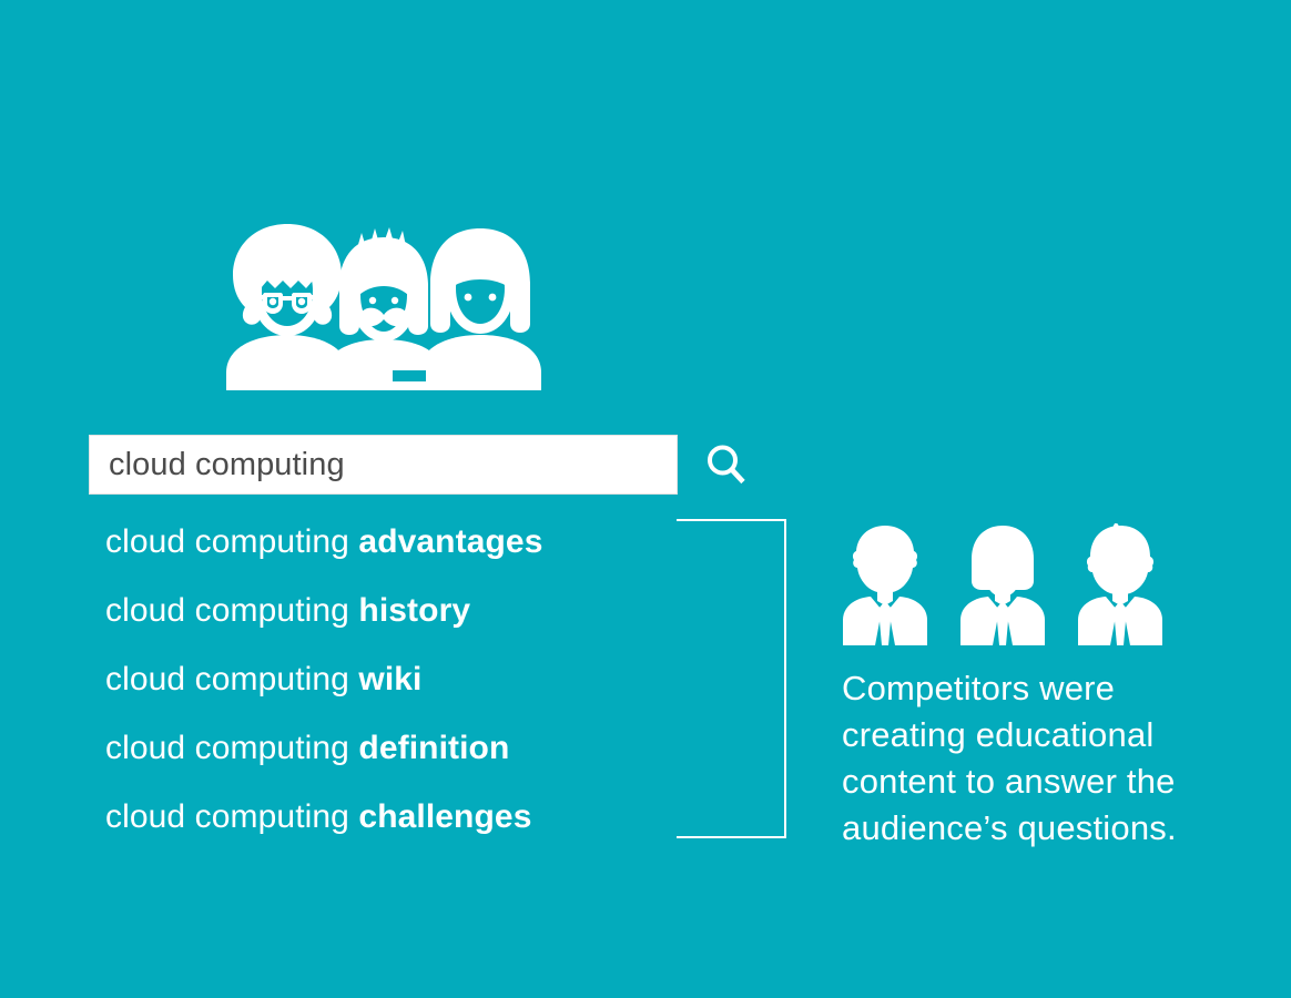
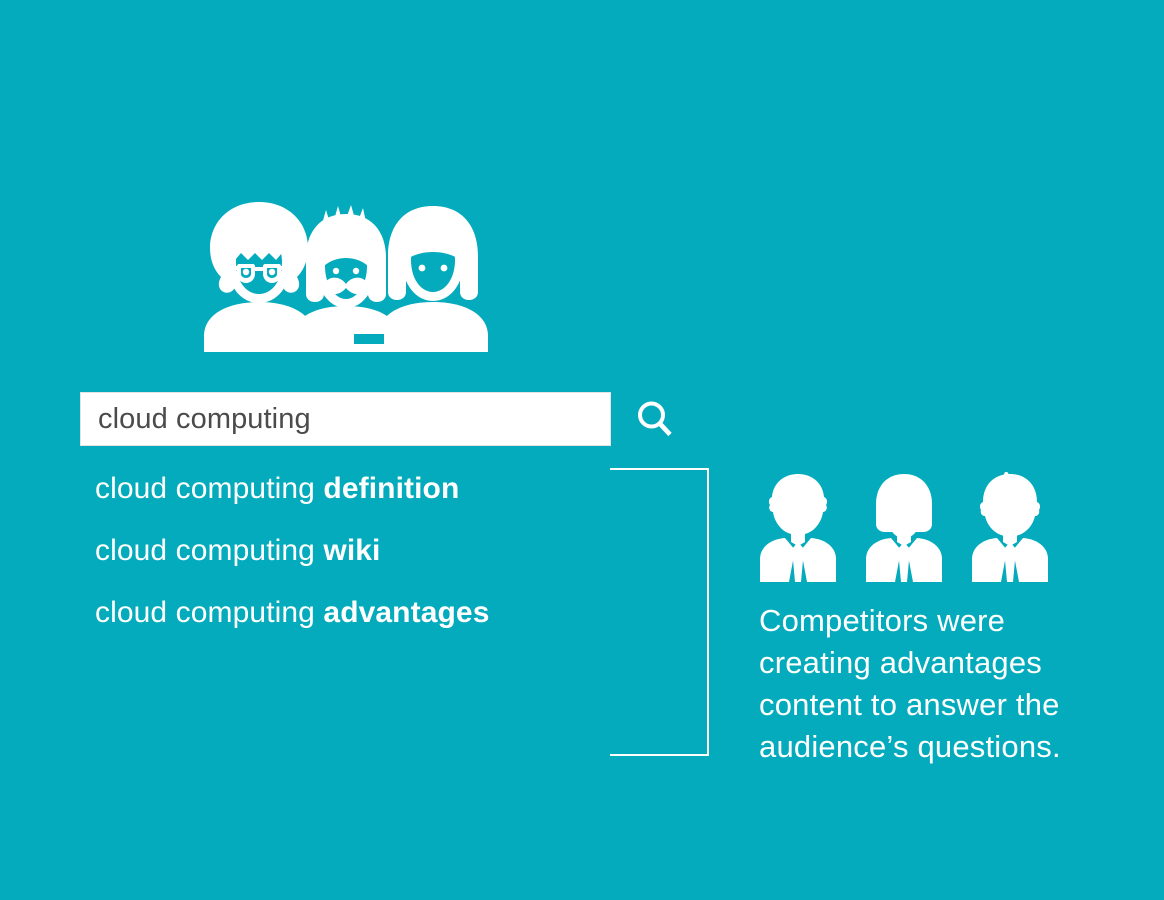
  cloud computing
- cloud computing advantages
+ cloud computing definition
- cloud computing history
  cloud computing wiki
- cloud computing definition
+ cloud computing advantages
- cloud computing challenges
- Competitors were creating educational content to answer the audience’s questions.
+ Competitors were creating advantages content to answer the audience’s questions.
